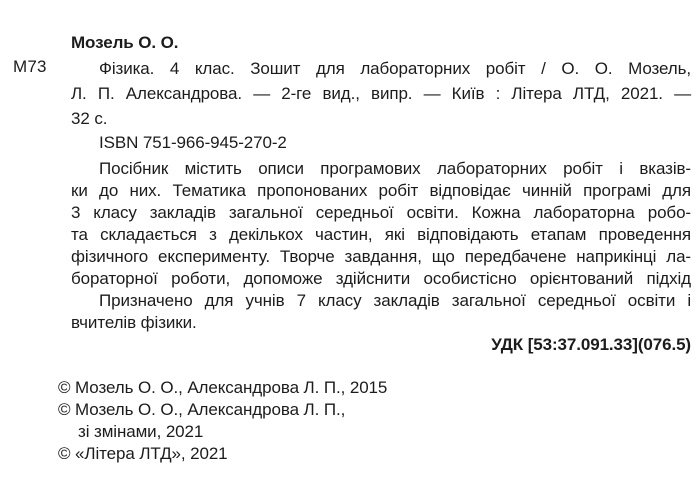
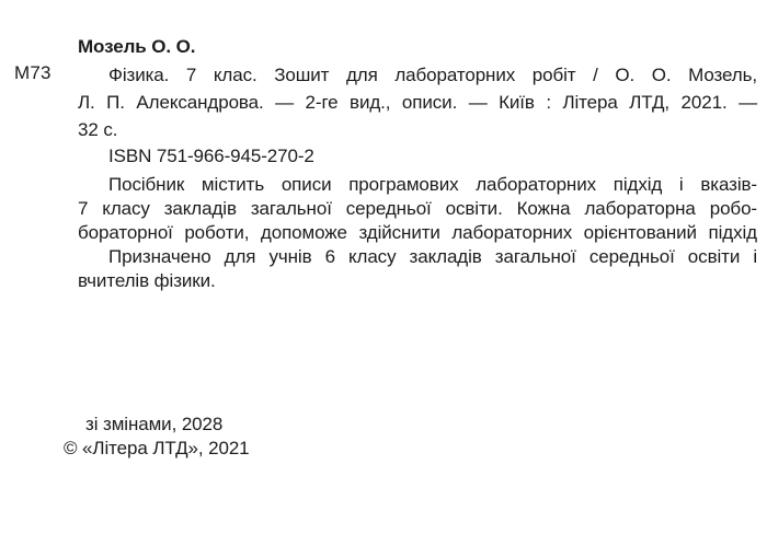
  М73
  Мозель О. О.
- Фізика. 4 клас. Зошит для лабораторних робіт / О. О. Мозель,
+ Фізика. 7 клас. Зошит для лабораторних робіт / О. О. Мозель,
- Л. П. Александрова. — 2-ге вид., випр. — Київ : Літера ЛТД, 2021. —
+ Л. П. Александрова. — 2-ге вид., описи. — Київ : Літера ЛТД, 2021. —
  32 с.
  ISBN 751-966-945-270-2
- Посібник містить описи програмових лабораторних робіт і вказів-
+ Посібник містить описи програмових лабораторних підхід і вказів-
- ки до них. Тематика пропонованих робіт відповідає чинній програмі для
- 3 класу закладів загальної середньої освіти. Кожна лабораторна робо-
+ 7 класу закладів загальної середньої освіти. Кожна лабораторна робо-
- та складається з декількох частин, які відповідають етапам проведення
- фізичного експерименту. Творче завдання, що передбачене наприкінці ла-
- бораторної роботи, допоможе здійснити особистісно орієнтований підхід
+ бораторної роботи, допоможе здійснити лабораторних орієнтований підхід
- Призначено для учнів 7 класу закладів загальної середньої освіти і
+ Призначено для учнів 6 класу закладів загальної середньої освіти і
  вчителів фізики.
- УДК [53:37.091.33](076.5)
- © Мозель О. О., Александрова Л. П., 2015
- © Мозель О. О., Александрова Л. П.,
- зі змінами, 2021
+ зі змінами, 2028
  © «Літера ЛТД», 2021
